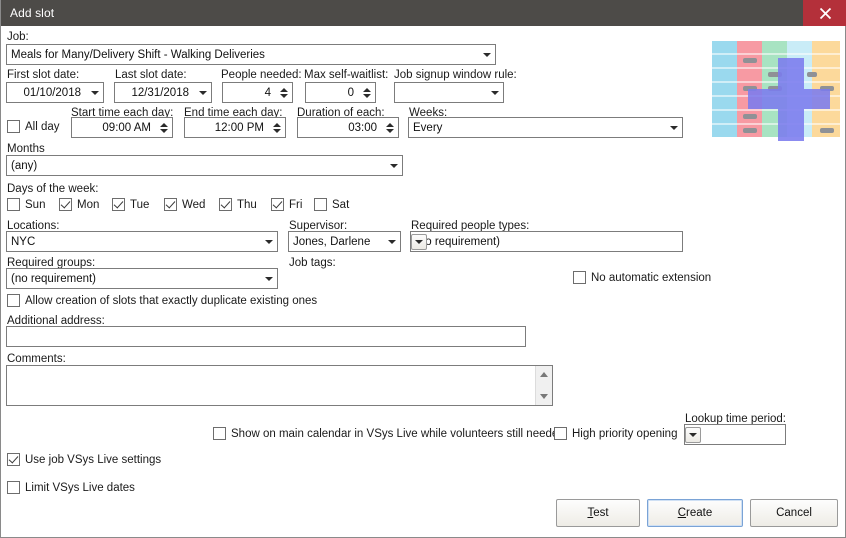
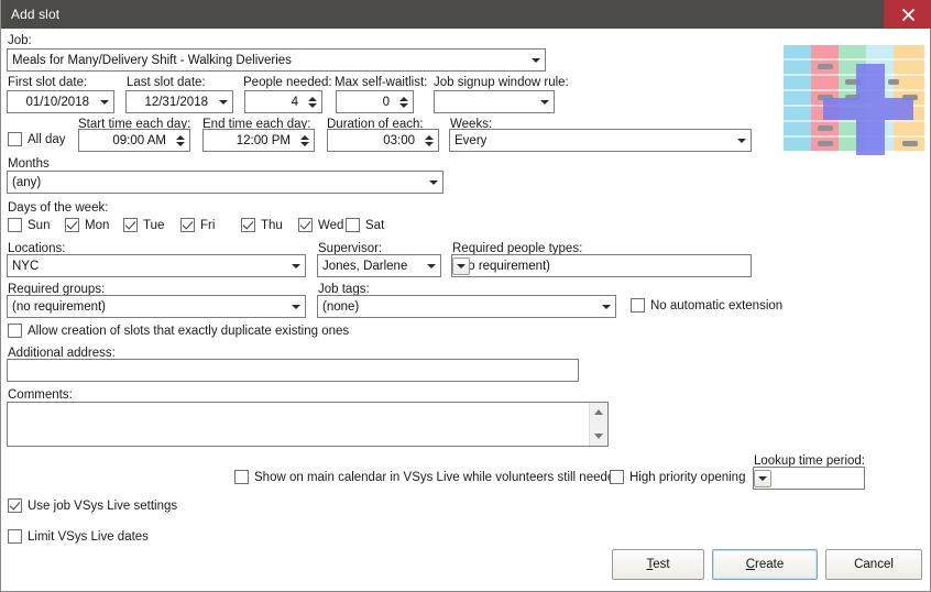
  Add slot
  Job:
  Meals for Many/Delivery Shift - Walking Deliveries
  First slot date:
  01/10/2018
  Last slot date:
  12/31/2018
  People needed:
  4
  Max self-waitlist:
  0
  Job signup window rule:
  All day
  Start time each day:
  09:00 AM
  End time each day:
  12:00 PM
  Duration of each:
  03:00
  Weeks:
  Every
  Months
  (any)
  Days of the week:
  Sun
  Mon
  Tue
- Wed
+ Fri
  Thu
- Fri
+ Wed
  Sat
  Locations:
  NYC
  Supervisor:
  Jones, Darlene
  Required people types:
  o requirement)
  Required groups:
  (no requirement)
  Job tags:
+ (none)
  No automatic extension
  Allow creation of slots that exactly duplicate existing ones
  Additional address:
  Comments:
  Show on main calendar in VSys Live while volunteers still need
  High priority opening
  Use job VSys Live settings
  Limit VSys Live dates
  Lookup time period:
  Test
  Create
  Cancel
